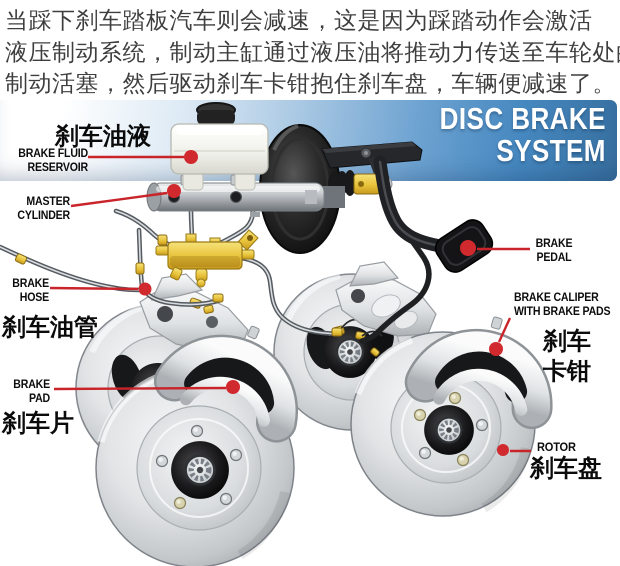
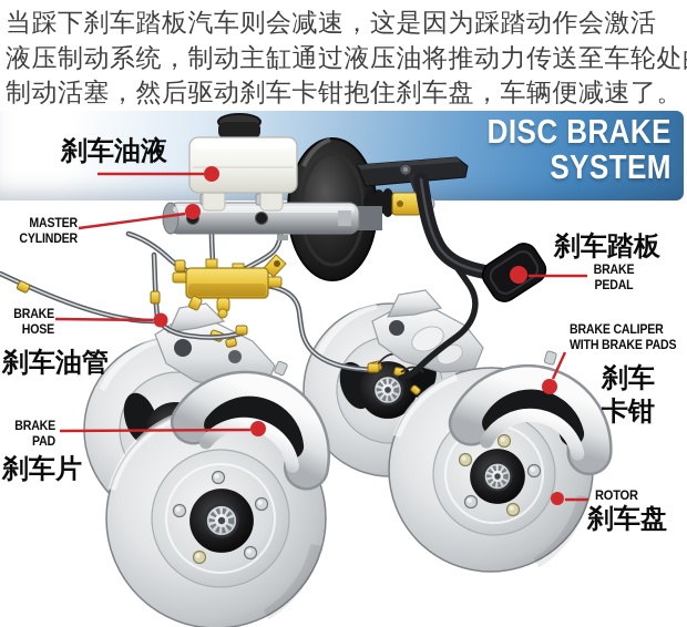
  当踩下刹车踏板汽车则会减速，这是因为踩踏动作会激活
  液压制动系统，制动主缸通过液压油将推动力传送至车轮处
  制动活塞，然后驱动刹车卡钳抱住刹车盘，车辆便减速了。
  DISC BRAKE
  SYSTEM
  刹车油液
- BRAKE FLUID
- RESERVOIR
  MASTER
  CYLINDER
  BRAKE
  HOSE
  刹车油管
  BRAKE
  PAD
  刹车片
+ 刹车踏板
  BRAKE
  PEDAL
  BRAKE CALIPER
  WITH BRAKE PADS
  刹车
  卡钳
  ROTOR
  刹车盘
